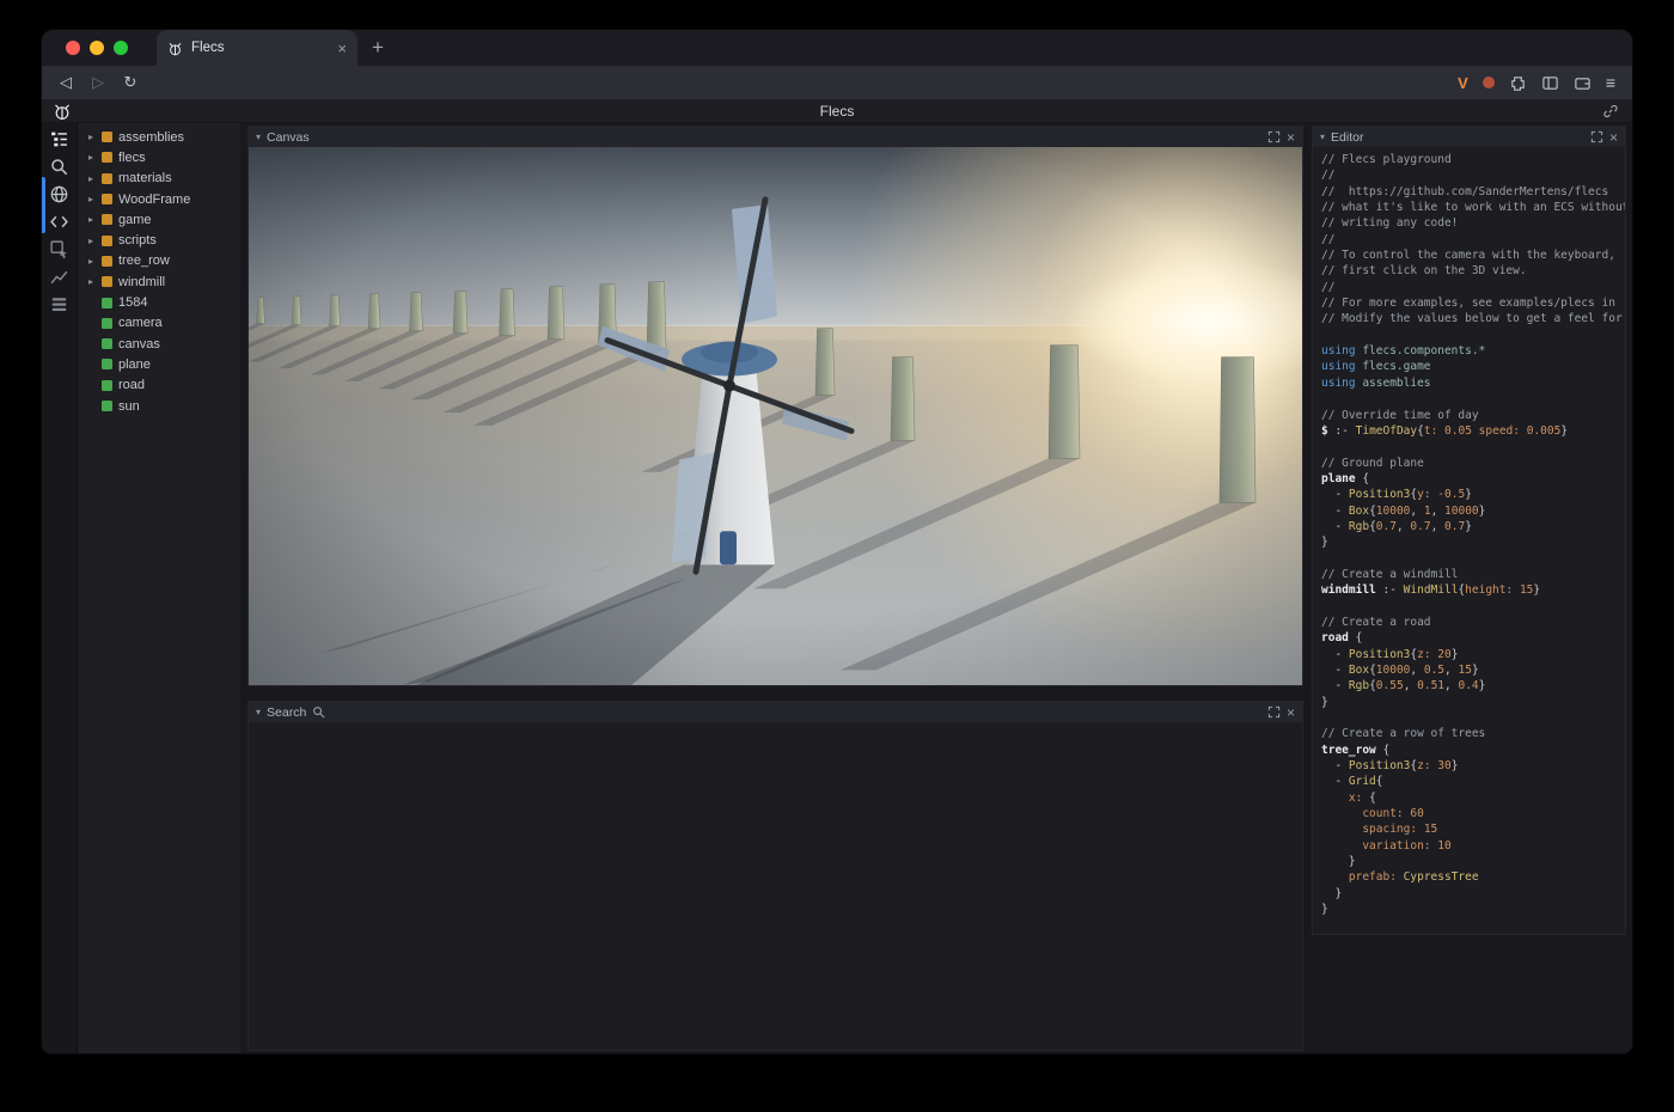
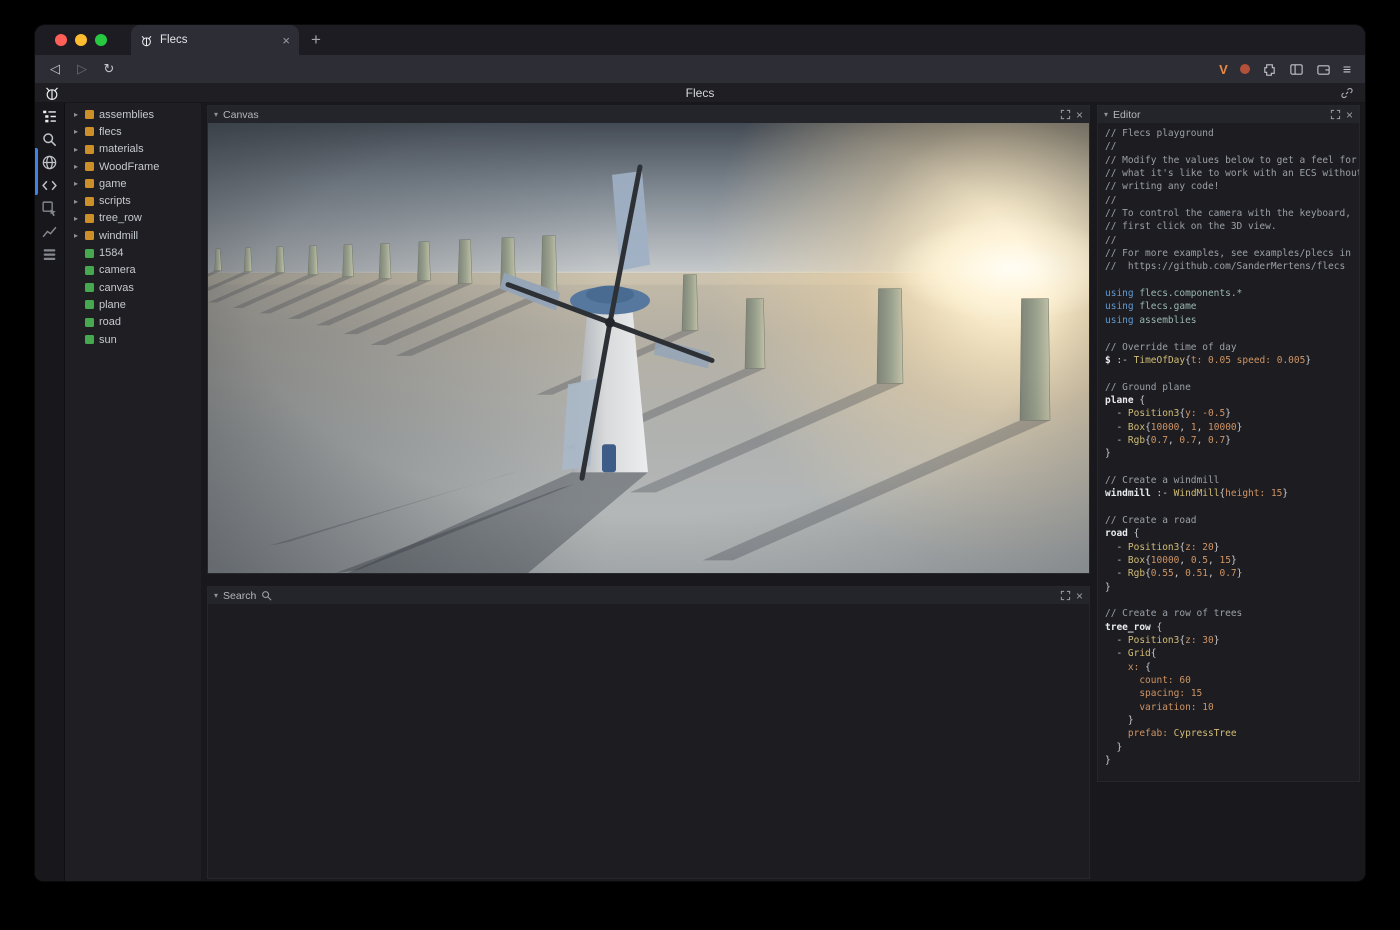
  Flecs
  ×
  +
  ◁
  ▷
  ↻
  V
  ≡
  Flecs
  ▸
  assemblies
  ▸
  flecs
  ▸
  materials
  ▸
  WoodFrame
  ▸
  game
  ▸
  scripts
  ▸
  tree_row
  ▸
  windmill
  1584
  camera
  canvas
  plane
  road
  sun
  ▾
  Canvas
  ×
  ▾
  Search
  ×
  ▾
  Editor
  ×
  // Flecs playground
  //
- // https://github.com/SanderMertens/flecs
+ // Modify the values below to get a feel for
  // what it's like to work with an ECS withou
  // writing any code!
  //
  // To control the camera with the keyboard,
  // first click on the 3D view.
  //
  // For more examples, see examples/plecs in
- // Modify the values below to get a feel for
+ // https://github.com/SanderMertens/flecs
  using flecs.components.*
  using flecs.game
  using assemblies
  // Override time of day
  $ :- TimeOfDay{t: 0.05 speed: 0.005}
  // Ground plane
  plane {
  - Position3{y: -0.5}
  - Box{10000, 1, 10000}
  - Rgb{0.7, 0.7, 0.7}
  }
  // Create a windmill
  windmill :- WindMill{height: 15}
  // Create a road
  road {
  - Position3{z: 20}
  - Box{10000, 0.5, 15}
- - Rgb{0.55, 0.51, 0.4}
+ - Rgb{0.55, 0.51, 0.7}
  }
  // Create a row of trees
  tree_row {
  - Position3{z: 30}
  - Grid{
  x: {
  count: 60
  spacing: 15
  variation: 10
  }
  prefab: CypressTree
  }
  }
